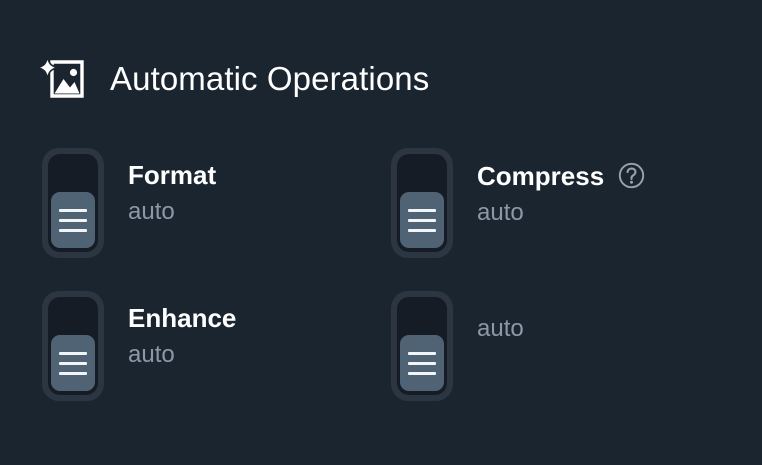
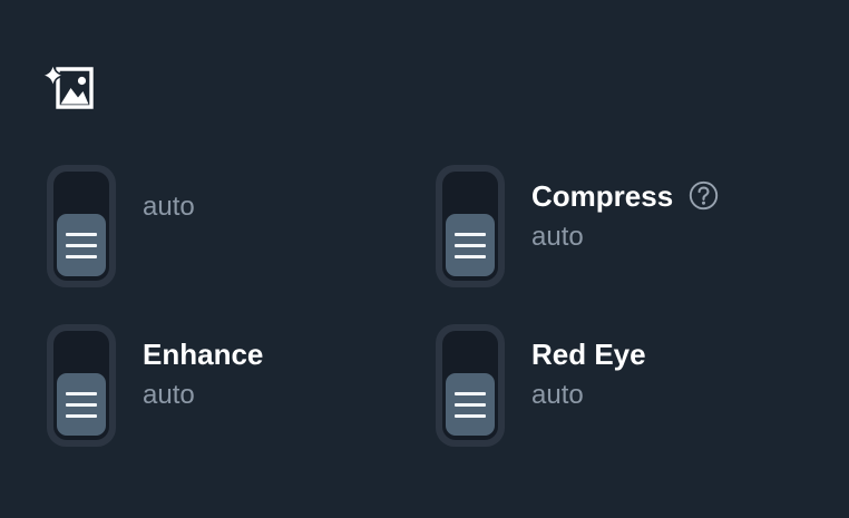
- Automatic Operations
- Format
  auto
  Compress
  auto
  Enhance
  auto
+ Red Eye
  auto
